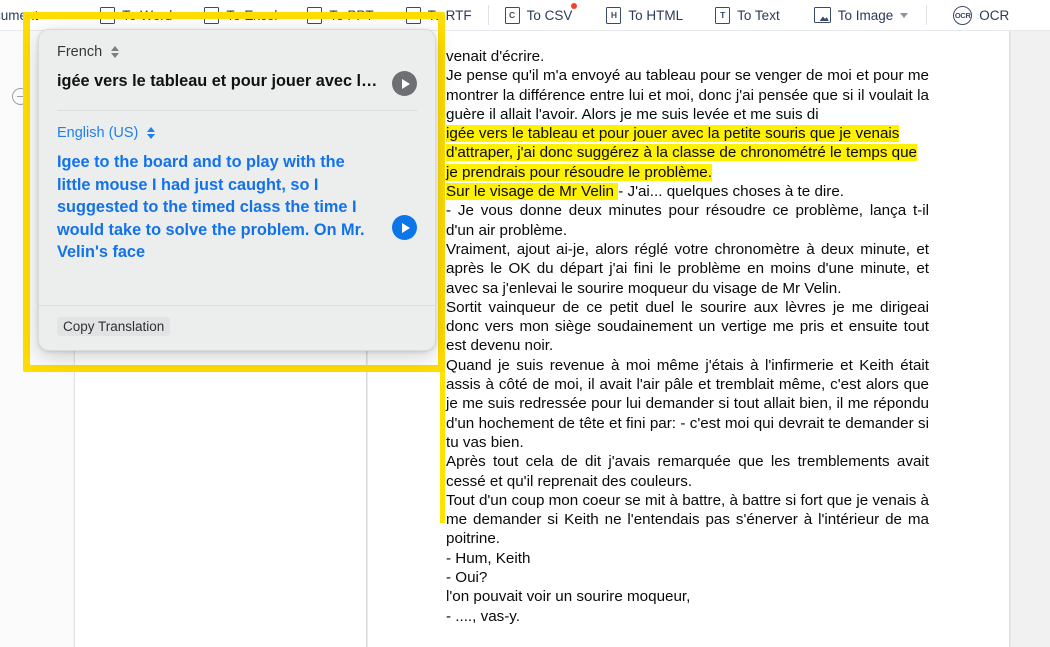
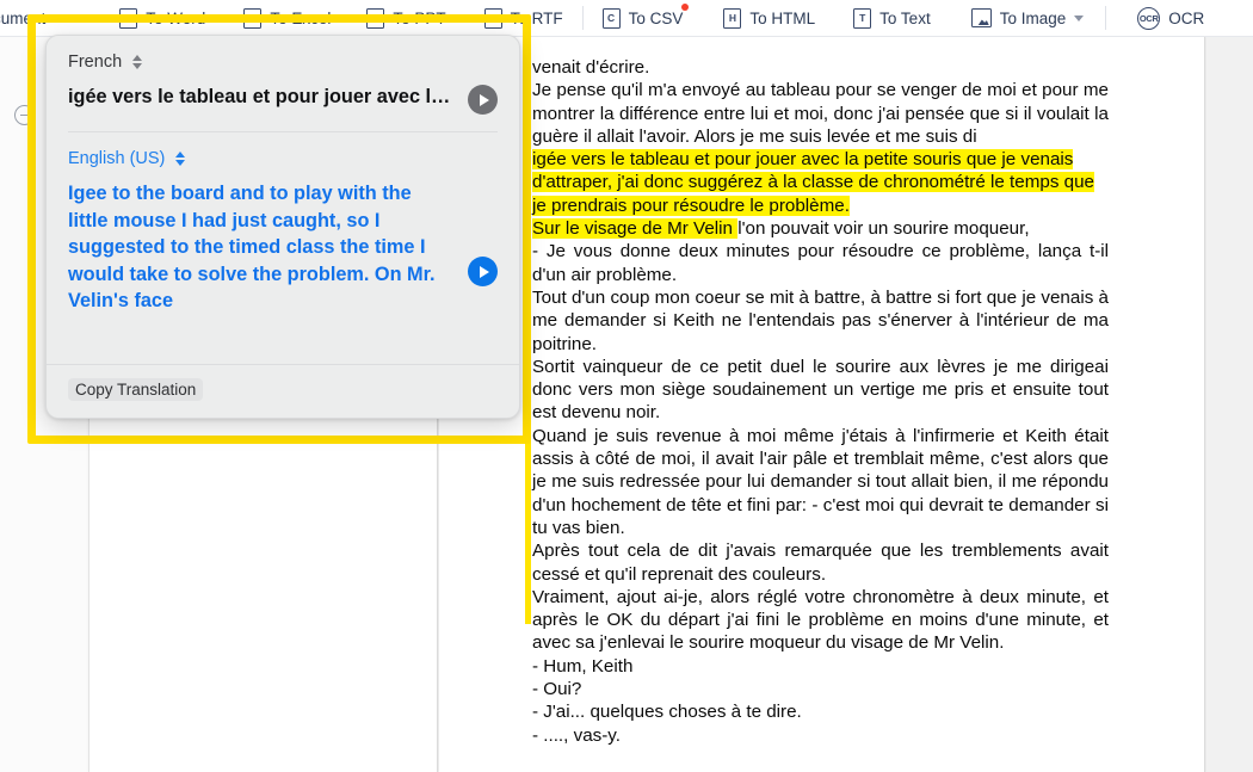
  ument
  W
  To Word
  X
  To Excel
  P
  To PPT
  R
  To RTF
  C
  To CSV
  H
  To HTML
  T
  To Text
  To Image
  OCR
  OCR
  venait d'écrire.
  Je pense qu'il m'a envoyé au tableau pour se venger de moi et pour me montrer la différence entre lui et moi, donc j'ai pensée que si il voulait la guère il allait l'avoir. Alors je me suis levée et me suis di
  igée vers le tableau et pour jouer avec la petite souris que je venais d'attraper, j'ai donc suggérez à la classe de chronométré le temps que je prendrais pour résoudre le problème.
- Sur le visage de Mr Velin - J'ai... quelques choses à te dire.
+ Sur le visage de Mr Velin l'on pouvait voir un sourire moqueur,
  - Je vous donne deux minutes pour résoudre ce problème, lança t-il d'un air problème.
- Vraiment, ajout ai-je, alors réglé votre chronomètre à deux minute, et après le OK du départ j'ai fini le problème en moins d'une minute, et avec sa j'enlevai le sourire moqueur du visage de Mr Velin.
+ Tout d'un coup mon coeur se mit à battre, à battre si fort que je venais à me demander si Keith ne l'entendais pas s'énerver à l'intérieur de ma poitrine.
  Sortit vainqueur de ce petit duel le sourire aux lèvres je me dirigeai donc vers mon siège soudainement un vertige me pris et ensuite tout est devenu noir.
  Quand je suis revenue à moi même j'étais à l'infirmerie et Keith était assis à côté de moi, il avait l'air pâle et tremblait même, c'est alors que je me suis redressée pour lui demander si tout allait bien, il me répondu d'un hochement de tête et fini par: - c'est moi qui devrait te demander si tu vas bien.
  Après tout cela de dit j'avais remarquée que les tremblements avait cessé et qu'il reprenait des couleurs.
- Tout d'un coup mon coeur se mit à battre, à battre si fort que je venais à me demander si Keith ne l'entendais pas s'énerver à l'intérieur de ma poitrine.
+ Vraiment, ajout ai-je, alors réglé votre chronomètre à deux minute, et après le OK du départ j'ai fini le problème en moins d'une minute, et avec sa j'enlevai le sourire moqueur du visage de Mr Velin.
  - Hum, Keith
  - Oui?
- l'on pouvait voir un sourire moqueur,
+ - J'ai... quelques choses à te dire.
  - ...., vas-y.
  French
  igée vers le tableau et pour jouer avec la..
  English (US)
  Igee to the board and to play with the little mouse I had just caught, so I suggested to the timed class the time I would take to solve the problem. On Mr. Velin's face
  Copy Translation
